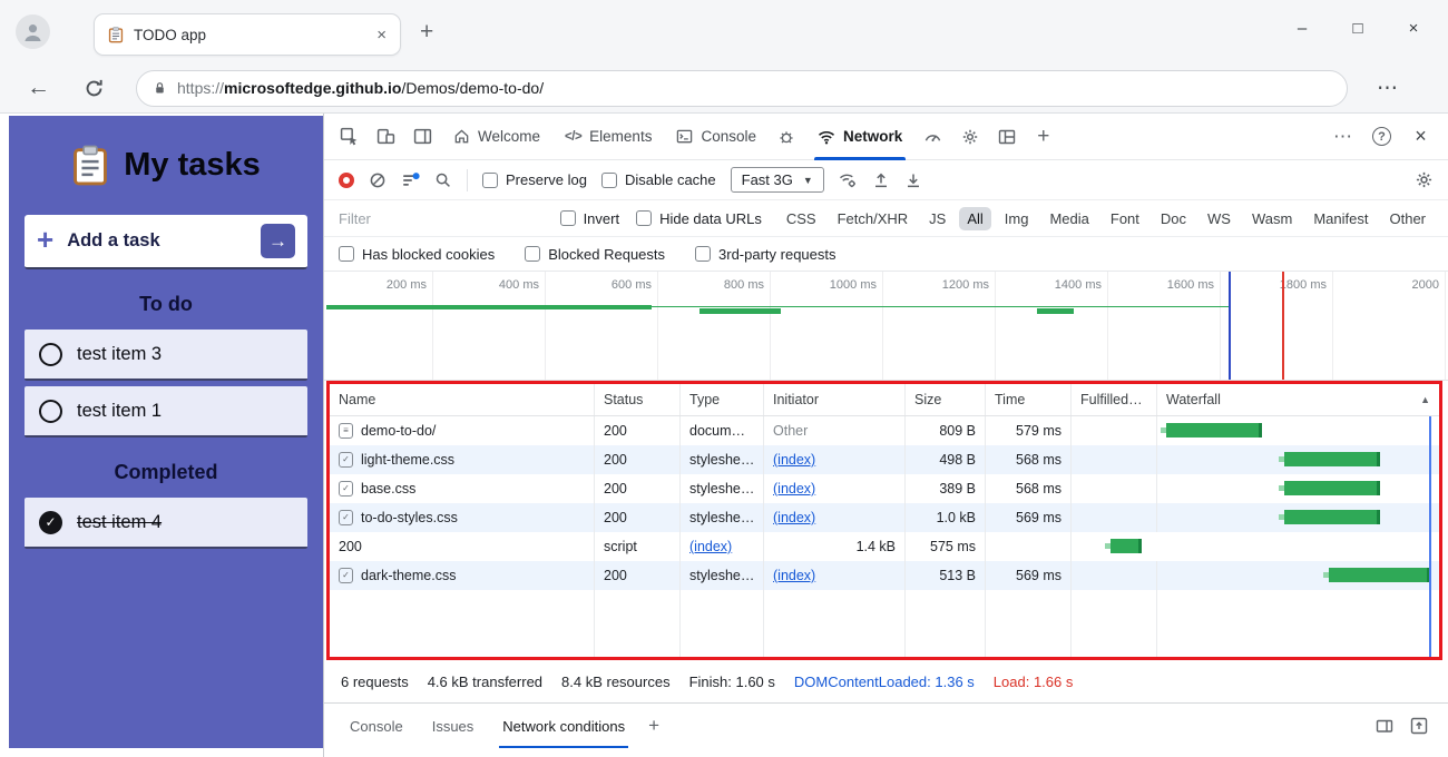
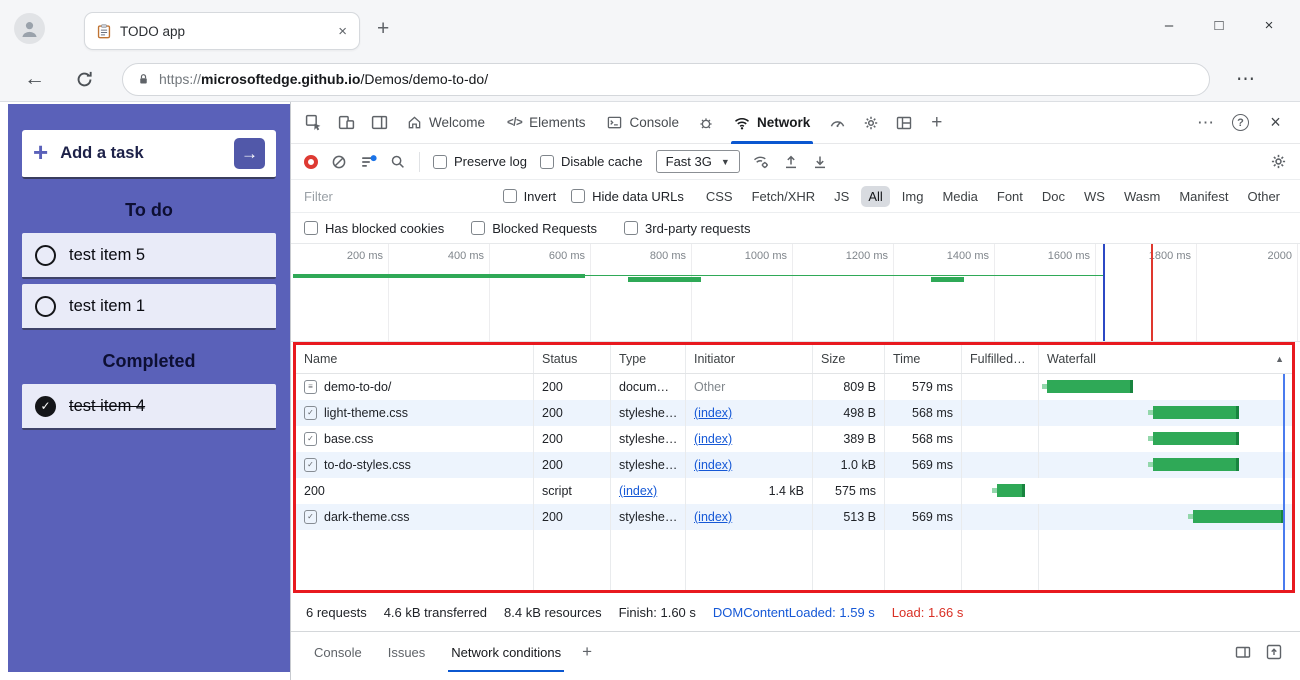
  TODO app
  ×
  +
  –
  □
  ×
  ←
  https://microsoftedge.github.io/Demos/demo-to-do/
  ⋯
- My tasks
  +
  Add a task
  →
  To do
- test item 3
+ test item 5
  test item 1
  Completed
  ✓
  test item 4
  Welcome
  </>
  Elements
  Console
  Network
  +
  ⋯
  ?
  ×
  Preserve log
  Disable cache
  Fast 3G
  ▼
  Filter
  Invert
  Hide data URLs
  CSS
  Fetch/XHR
  JS
  All
  Img
  Media
  Font
  Doc
  WS
  Wasm
  Manifest
  Other
  Has blocked cookies
  Blocked Requests
  3rd-party requests
  200 ms
  400 ms
  600 ms
  800 ms
  1000 ms
  1200 ms
  1400 ms
  1600 ms
  800 ms
  2000
  Name
  Status
  Type
  Initiator
  Size
  Time
  Fulfilled…
  Waterfall
  ▲
  ≡
  demo-to-do/
  200
  docum…
  Other
  809 B
  579 ms
  ✓
  light-theme.css
  200
  styleshe…
  (index)
  498 B
  568 ms
  ✓
  base.css
  200
  styleshe…
  (index)
  389 B
  568 ms
  ✓
  to-do-styles.css
  200
  styleshe…
  (index)
  1.0 kB
  569 ms
  200
  script
  (index)
  1.4 kB
  575 ms
  ✓
  dark-theme.css
  200
  styleshe…
  (index)
  513 B
  569 ms
  6 requests
  4.6 kB transferred
  8.4 kB resources
  Finish: 1.60 s
- DOMContentLoaded: 1.36 s
+ DOMContentLoaded: 1.59 s
  Load: 1.66 s
  Console
  Issues
  Network conditions
  +
